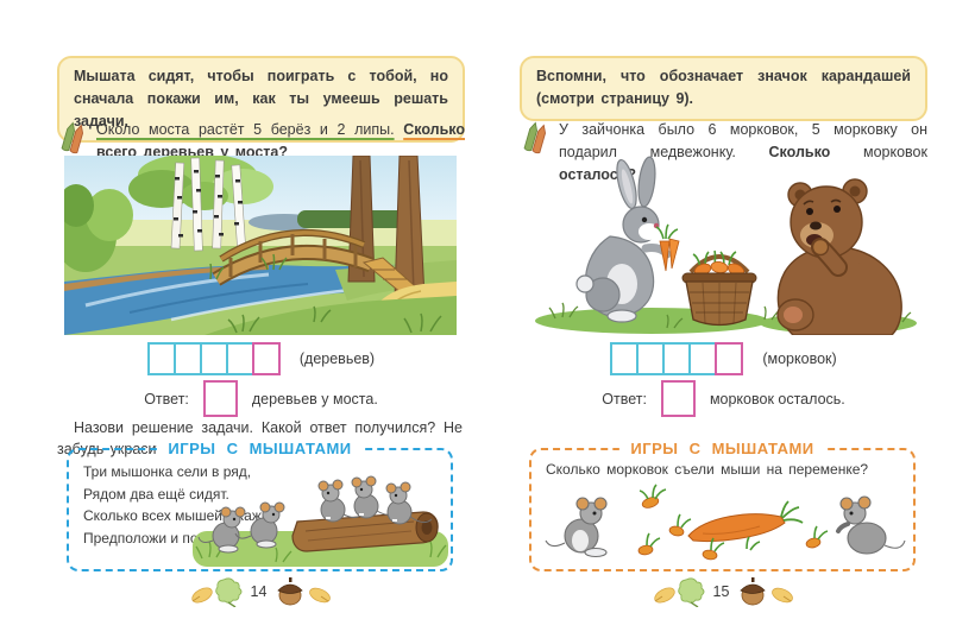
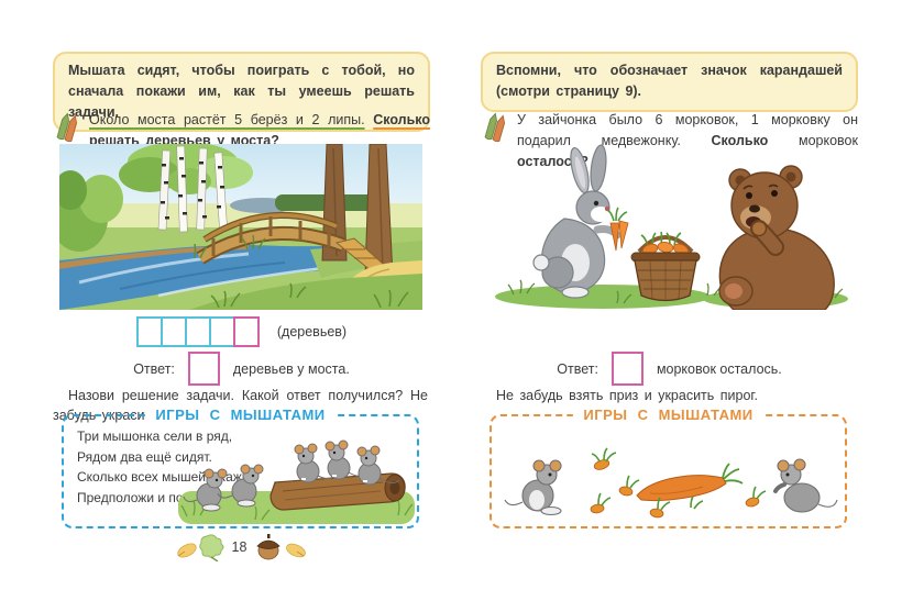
  Мышата сидят, чтобы поиграть с тобой, но сначала покажи им, как ты умеешь решать задачи.
- Около моста растёт 5 берёз и 2 липы. Сколько всего деревьев у моста?
+ Около моста растёт 5 берёз и 2 липы. Сколько решать деревьев у моста?
  (деревьев)
  Ответ:
  деревьев у моста.
  Назови решение задачи. Какой ответ получился? Не забудь украси
  ИГРЫ С МЫШАТАМИ
  Три мышонка сели в ряд,
  Рядом два ещё сидят.
  Сколько всех мышейаж
  Предположи и по
- 14
+ 18
  Вспомни, что обозначает значок карандашей (смотри страницу 9).
- У зайчонка было 6 морковок, 5 морковку он подарил медвежонку. Сколько морковок осталос
+ У зайчонка было 6 морковок, 1 морковку он подарил медвежонку. Сколько морковок осталос
- (морковок)
  Ответ:
  морковок осталось.
+ Не забудь взять приз и украсить пирог.
  ИГРЫ С МЫШАТАМИ
- Сколько морковок съели мыши на переменке?
- 15
